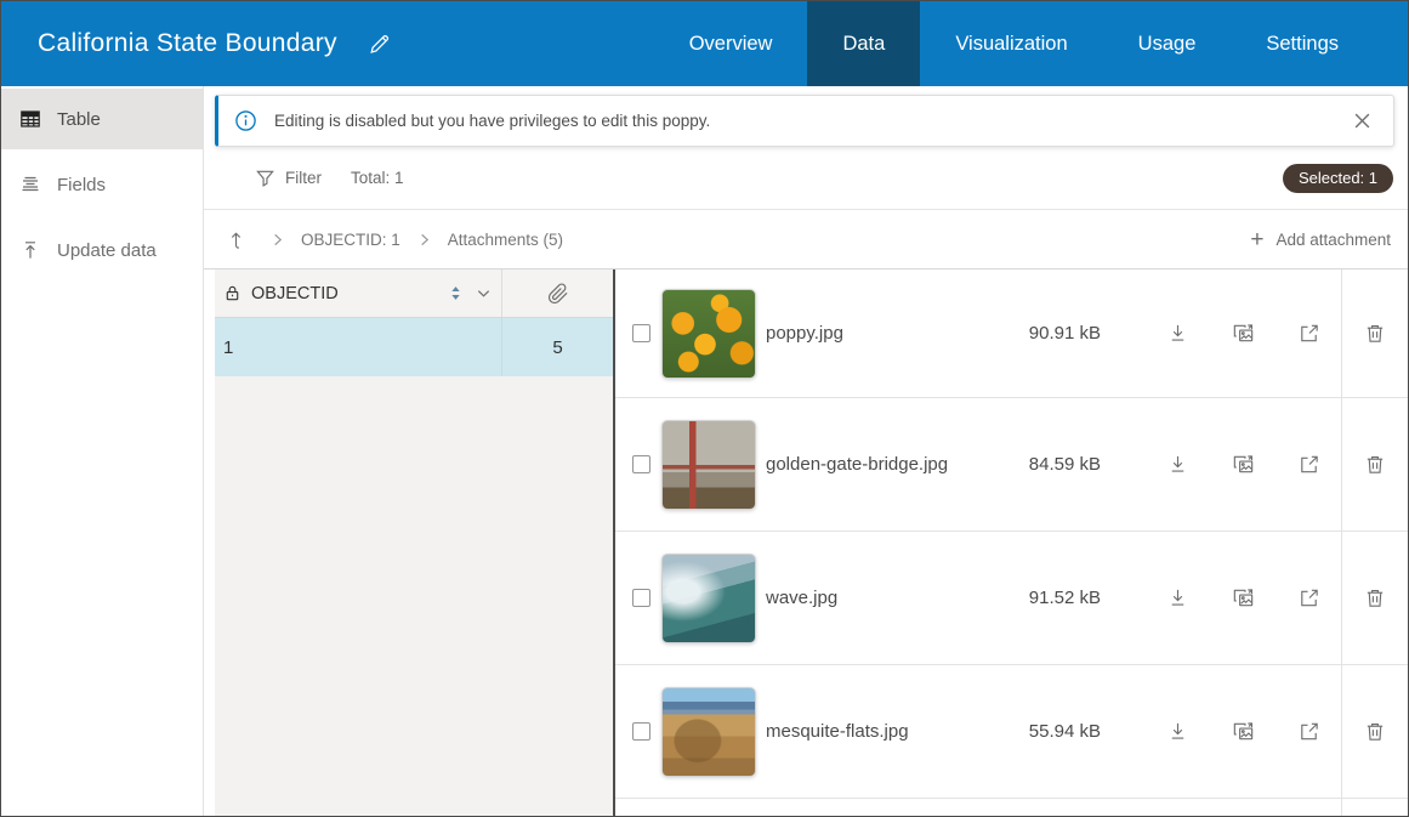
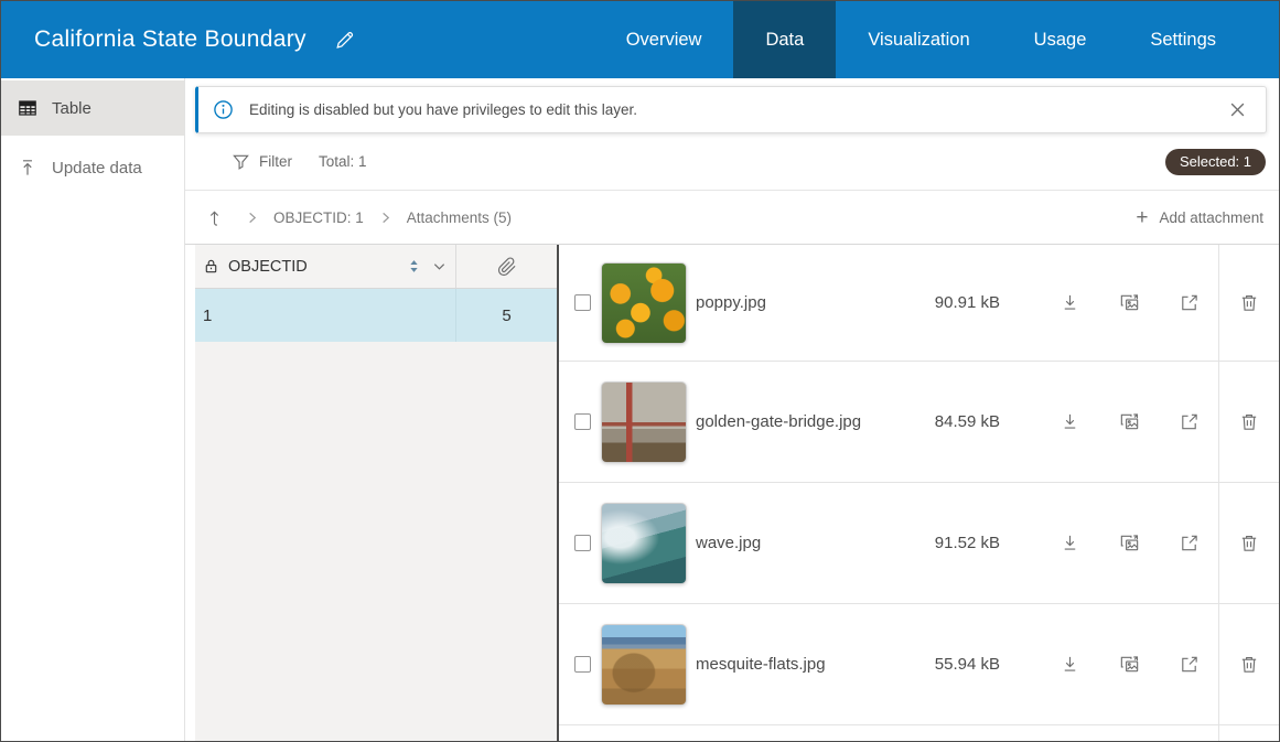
  California State Boundary
  Overview
  Data
  Visualization
  Usage
  Settings
  Table
- Fields
  Update data
- Editing is disabled but you have privileges to edit this poppy.
+ Editing is disabled but you have privileges to edit this layer.
  Filter
  Total: 1
  Selected: 1
  OBJECTID: 1
  Attachments (5)
  +
  Add attachment
  OBJECTID
  1
  5
  poppy.jpg
  90.91 kB
  golden-gate-bridge.jpg
  84.59 kB
  wave.jpg
  91.52 kB
  mesquite-flats.jpg
  55.94 kB
